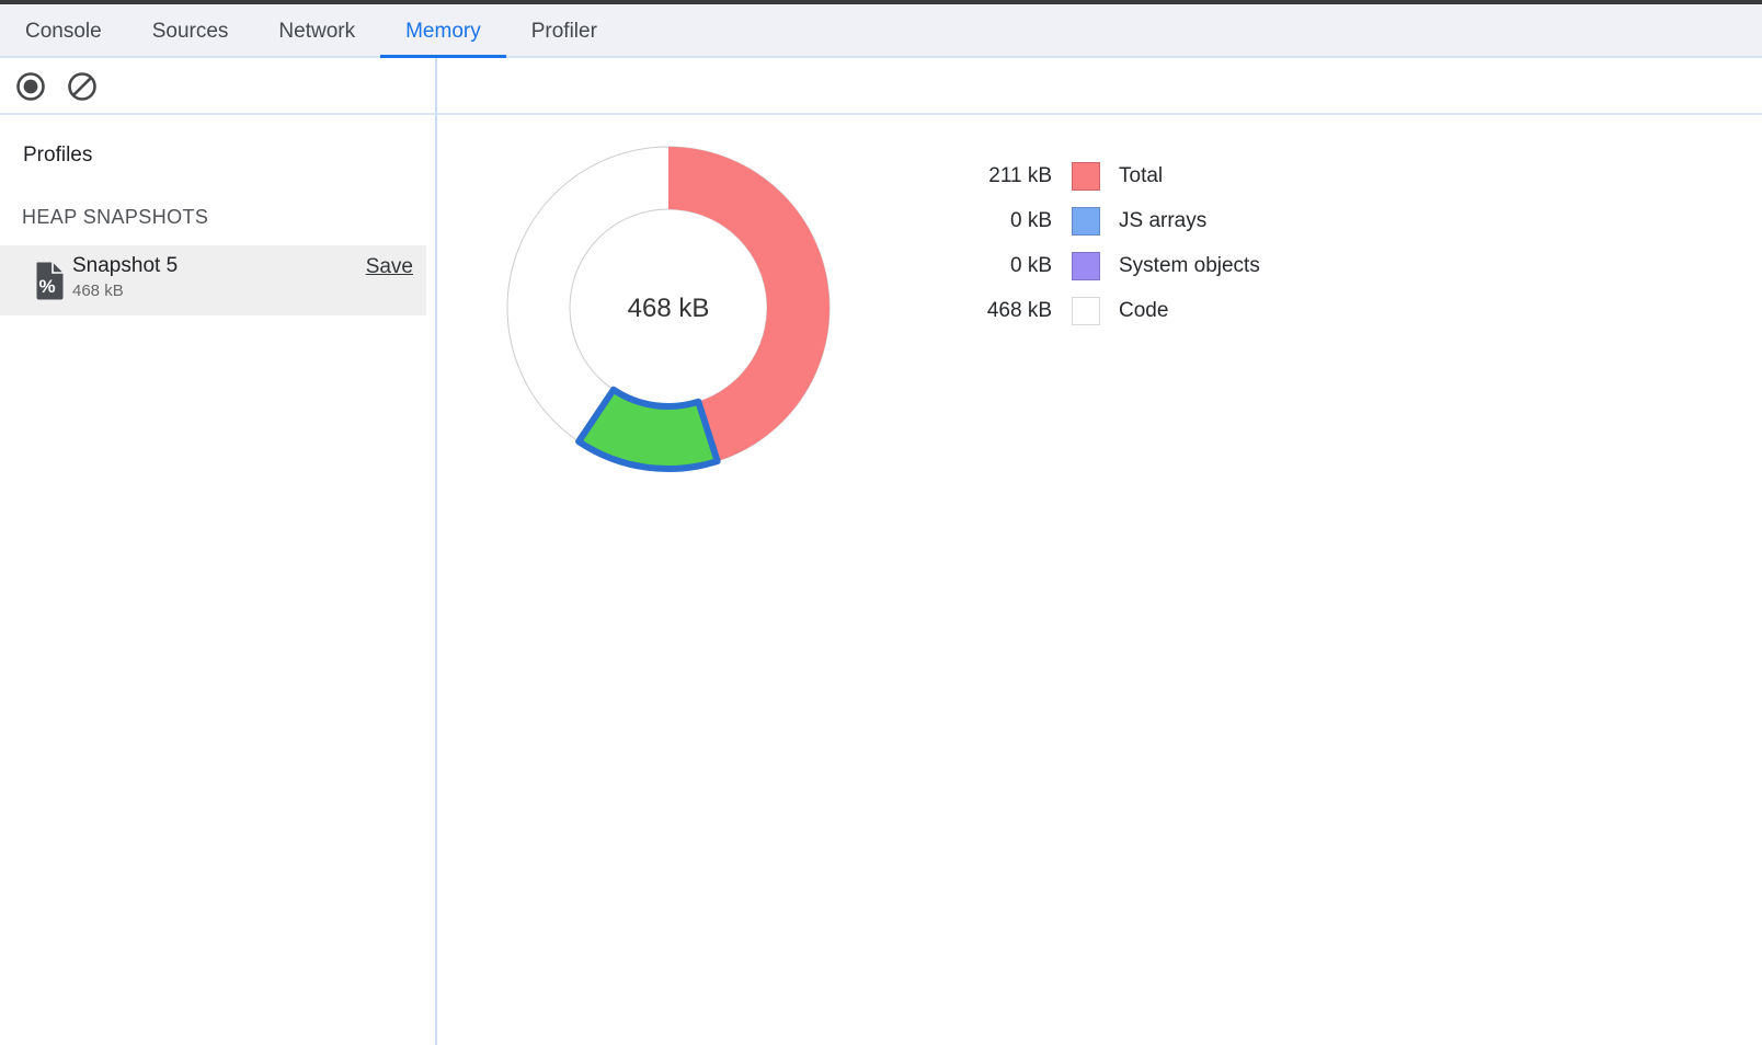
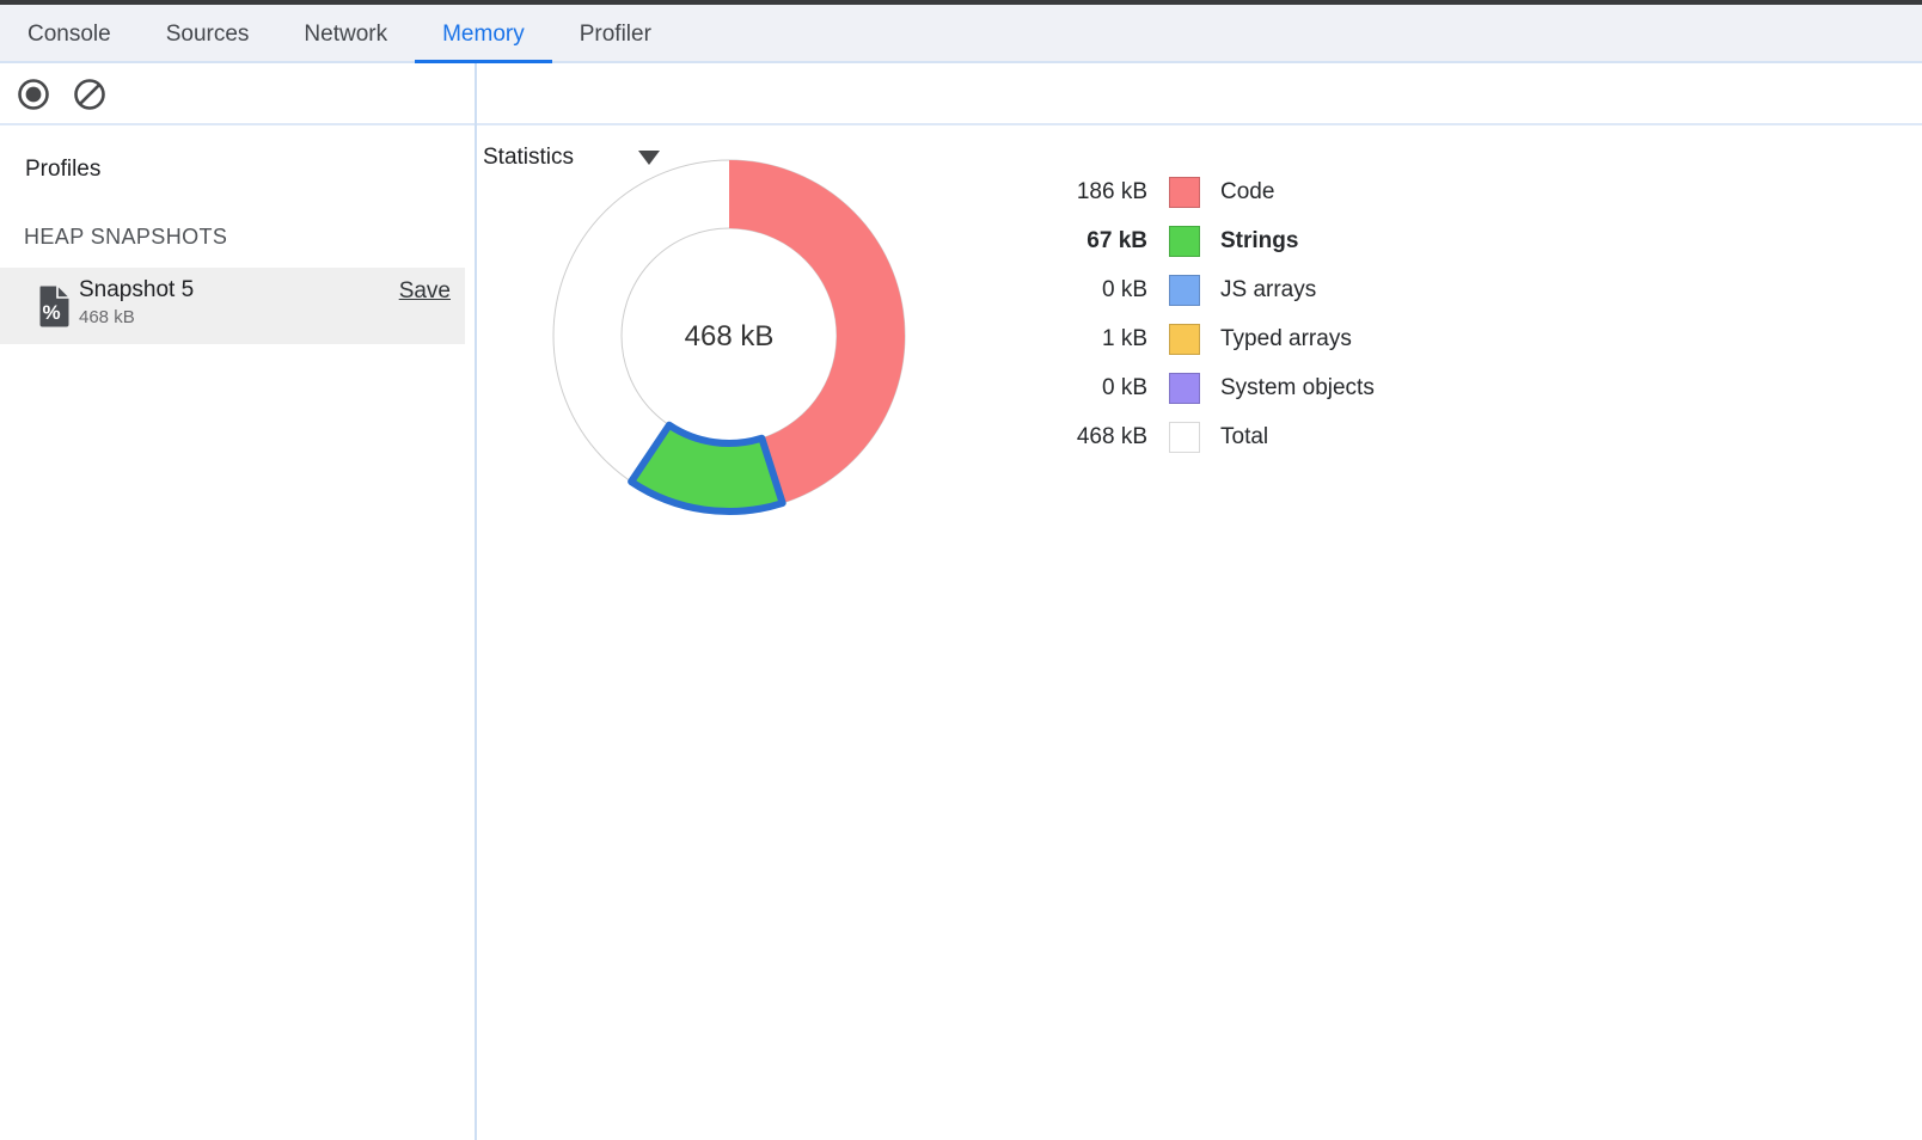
  Console
  Sources
  Network
  Memory
  Profiler
+ Statistics
  Profiles
  HEAP SNAPSHOTS
  %
  Snapshot 5
  468 kB
  Save
  468 kB
- 211 kB
+ 186 kB
- Total
+ Code
+ 67 kB
+ Strings
  0 kB
  JS arrays
+ 1 kB
+ Typed arrays
  0 kB
  System objects
  468 kB
- Code
+ Total
